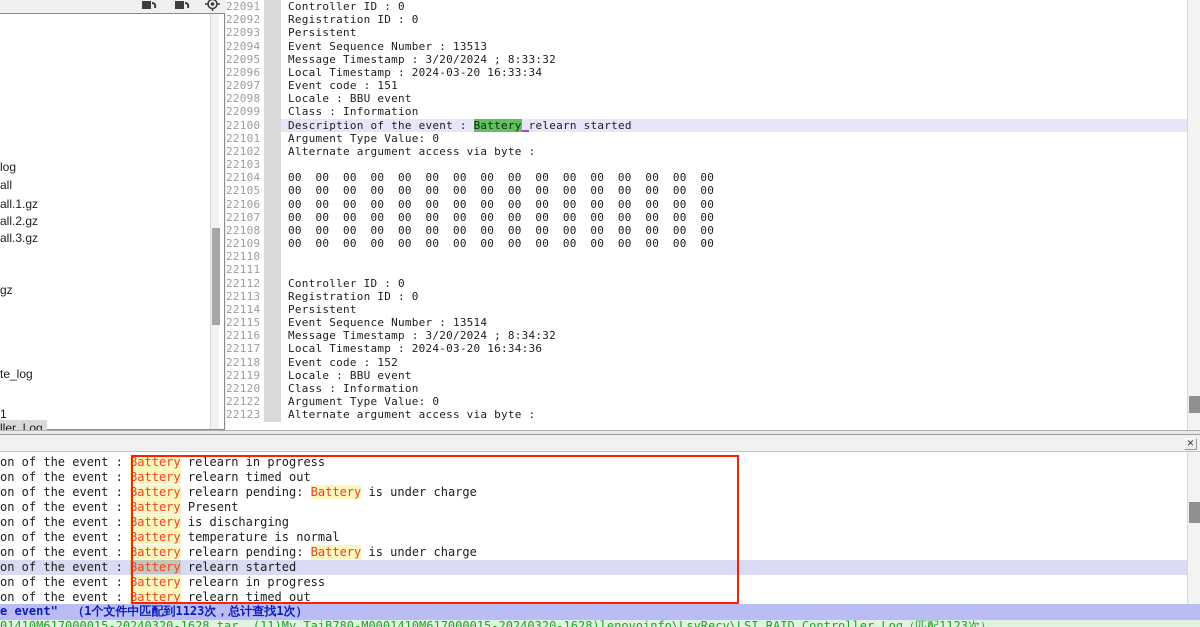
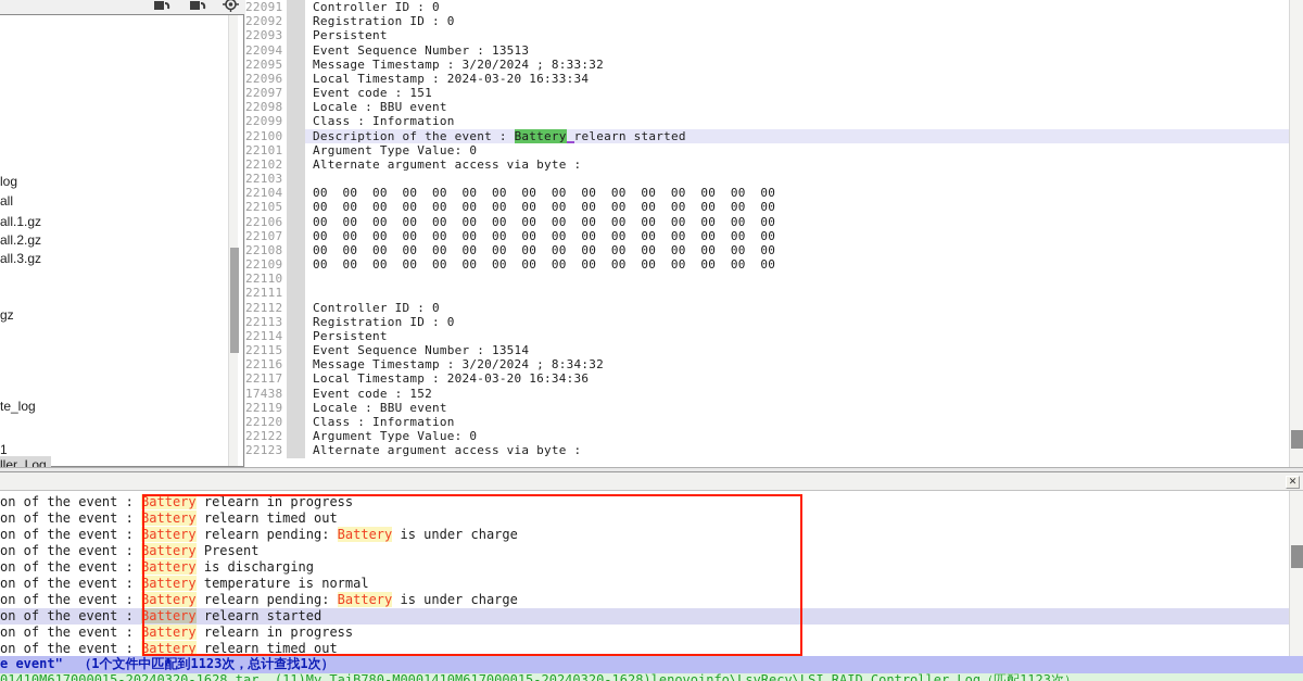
  log
  all
  all.1.gz
  all.2.gz
  all.3.gz
  gz
  te_log
  1
  ller_Log
  22091
  Controller ID : 0
  22092
  Registration ID : 0
  22093
  Persistent
  22094
  Event Sequence Number : 13513
  22095
  Message Timestamp : 3/20/2024 ; 8:33:32
  22096
  Local Timestamp : 2024-03-20 16:33:34
  22097
  Event code : 151
  22098
  Locale : BBU event
  22099
  Class : Information
  22100
  Description of the event : Battery relearn started
  22101
  Argument Type Value: 0
  22102
  Alternate argument access via byte :
  22103
  22104
  00 00 00 00 00 00 00 00 00 00 00 00 00 00 00 00
  22105
  00 00 00 00 00 00 00 00 00 00 00 00 00 00 00 00
  22106
  00 00 00 00 00 00 00 00 00 00 00 00 00 00 00 00
  22107
  00 00 00 00 00 00 00 00 00 00 00 00 00 00 00 00
  22108
  00 00 00 00 00 00 00 00 00 00 00 00 00 00 00 00
  22109
  00 00 00 00 00 00 00 00 00 00 00 00 00 00 00 00
  22110
  22111
  22112
  Controller ID : 0
  22113
  Registration ID : 0
  22114
  Persistent
  22115
  Event Sequence Number : 13514
  22116
  Message Timestamp : 3/20/2024 ; 8:34:32
  22117
  Local Timestamp : 2024-03-20 16:34:36
- 22118
+ 17438
  Event code : 152
  22119
  Locale : BBU event
  22120
  Class : Information
  22122
  Argument Type Value: 0
  22123
  Alternate argument access via byte :
  ✕
  on of the event : Battery relearn in progress
  on of the event : Battery relearn timed out
  on of the event : Battery relearn pending: Battery is under charge
  on of the event : Battery Present
  on of the event : Battery is discharging
  on of the event : Battery temperature is normal
  on of the event : Battery relearn pending: Battery is under charge
  on of the event : Battery relearn started
  on of the event : Battery relearn in progress
  on of the event : Battery relearn timed out
  e event" （1个文件中匹配到1123次，总计查找1次）
  01410M617000015-20240320-1628.tar (11)My_TaiB780-M0001410M617000015-20240320-1628)lenovoinfo\LsvRecv\LSI RAID Controller_Log（匹配1123次）
